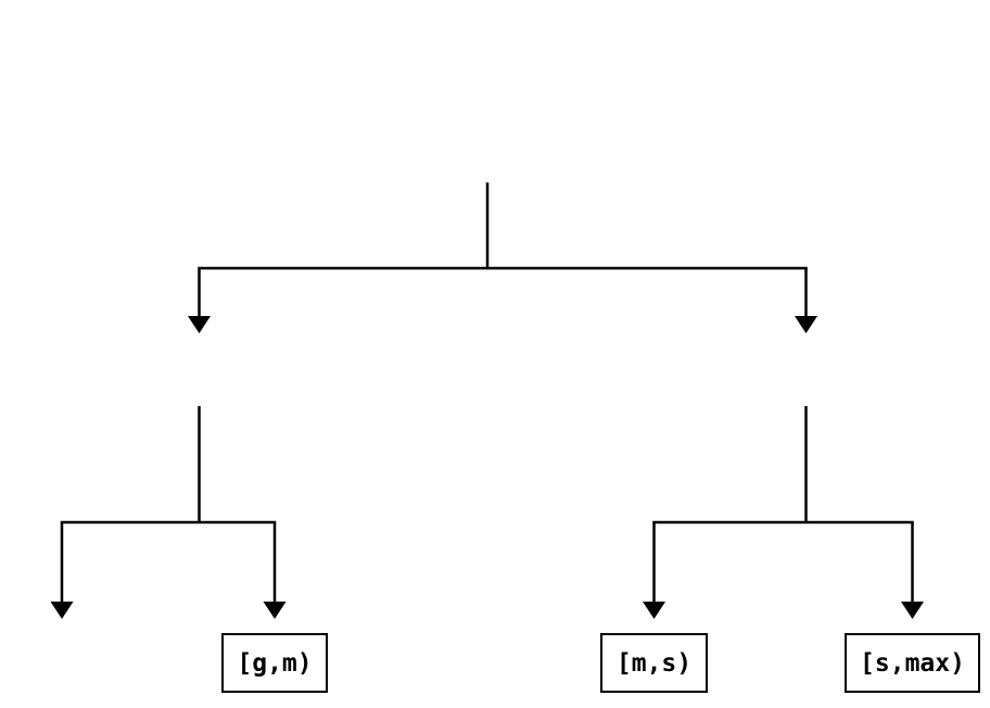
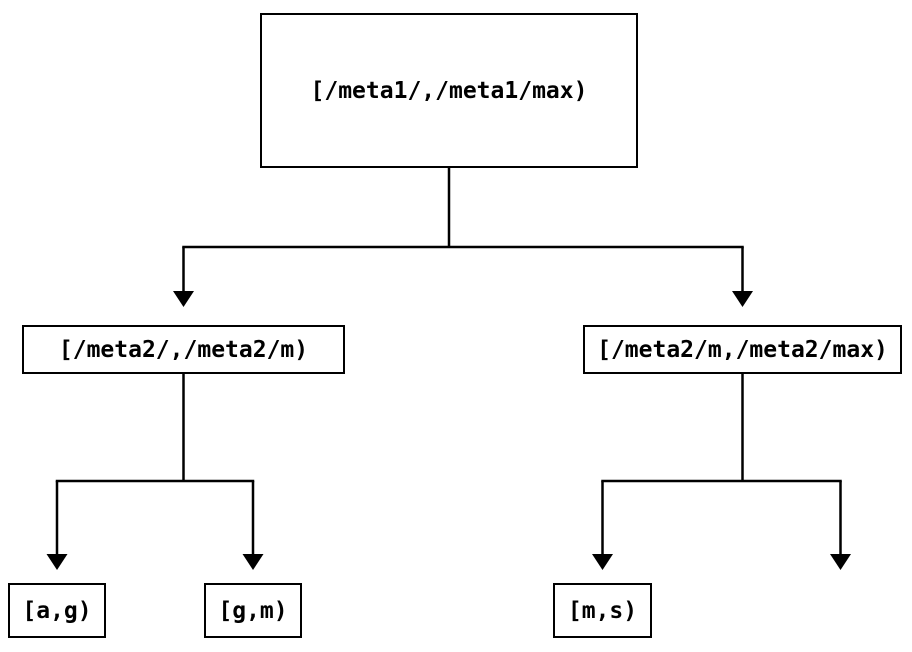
+ [/meta1/,/meta1/max)
+ [/meta2/,/meta2/m)
+ [/meta2/m,/meta2/max)
+ [a,g)
  [g,m)
  [m,s)
- [s,max)
